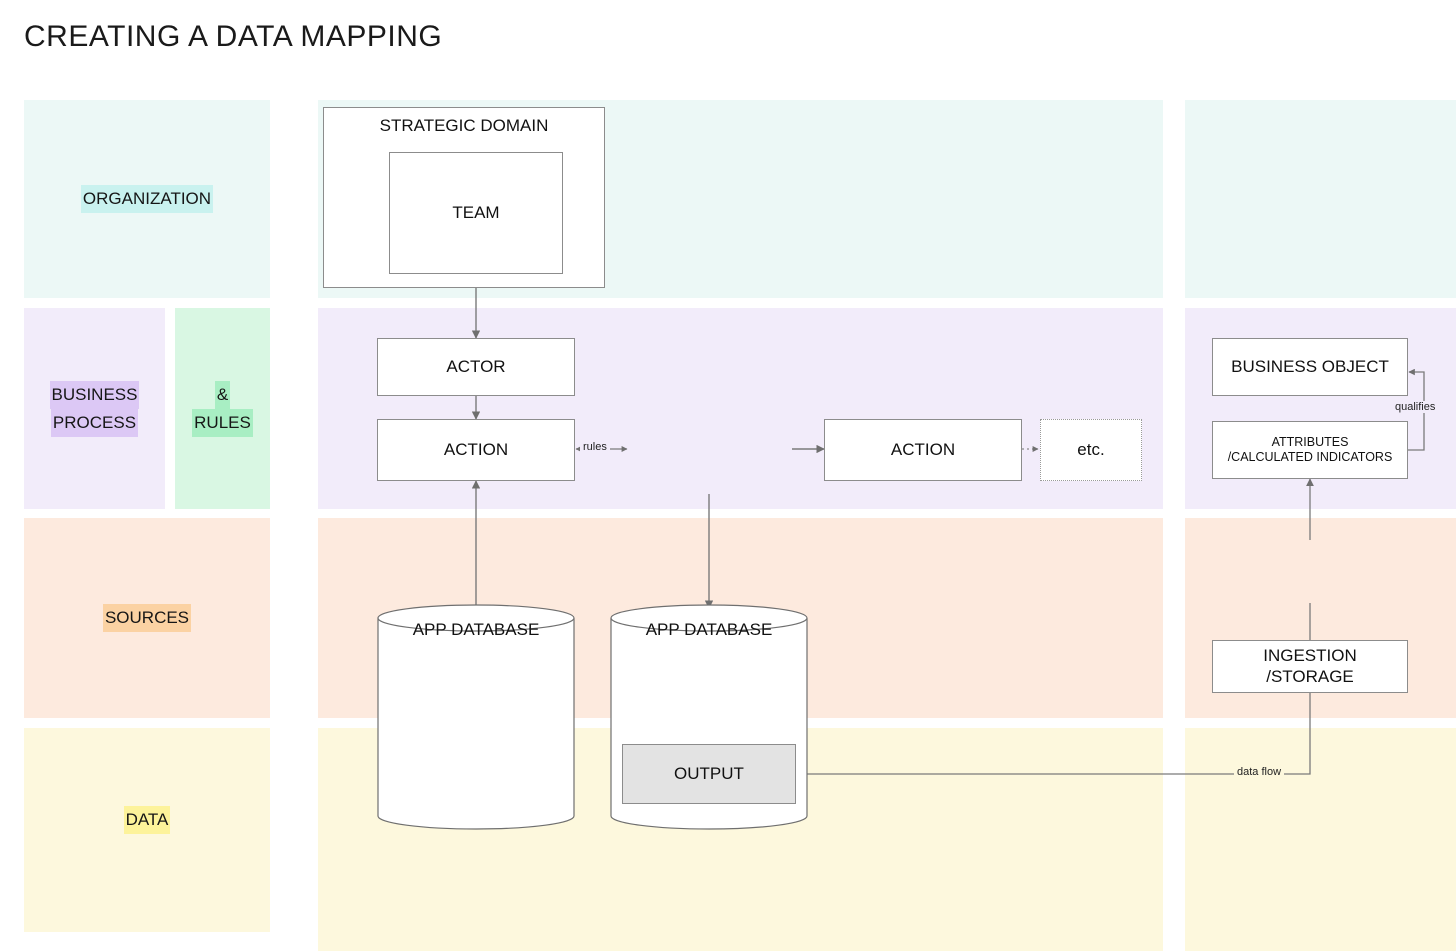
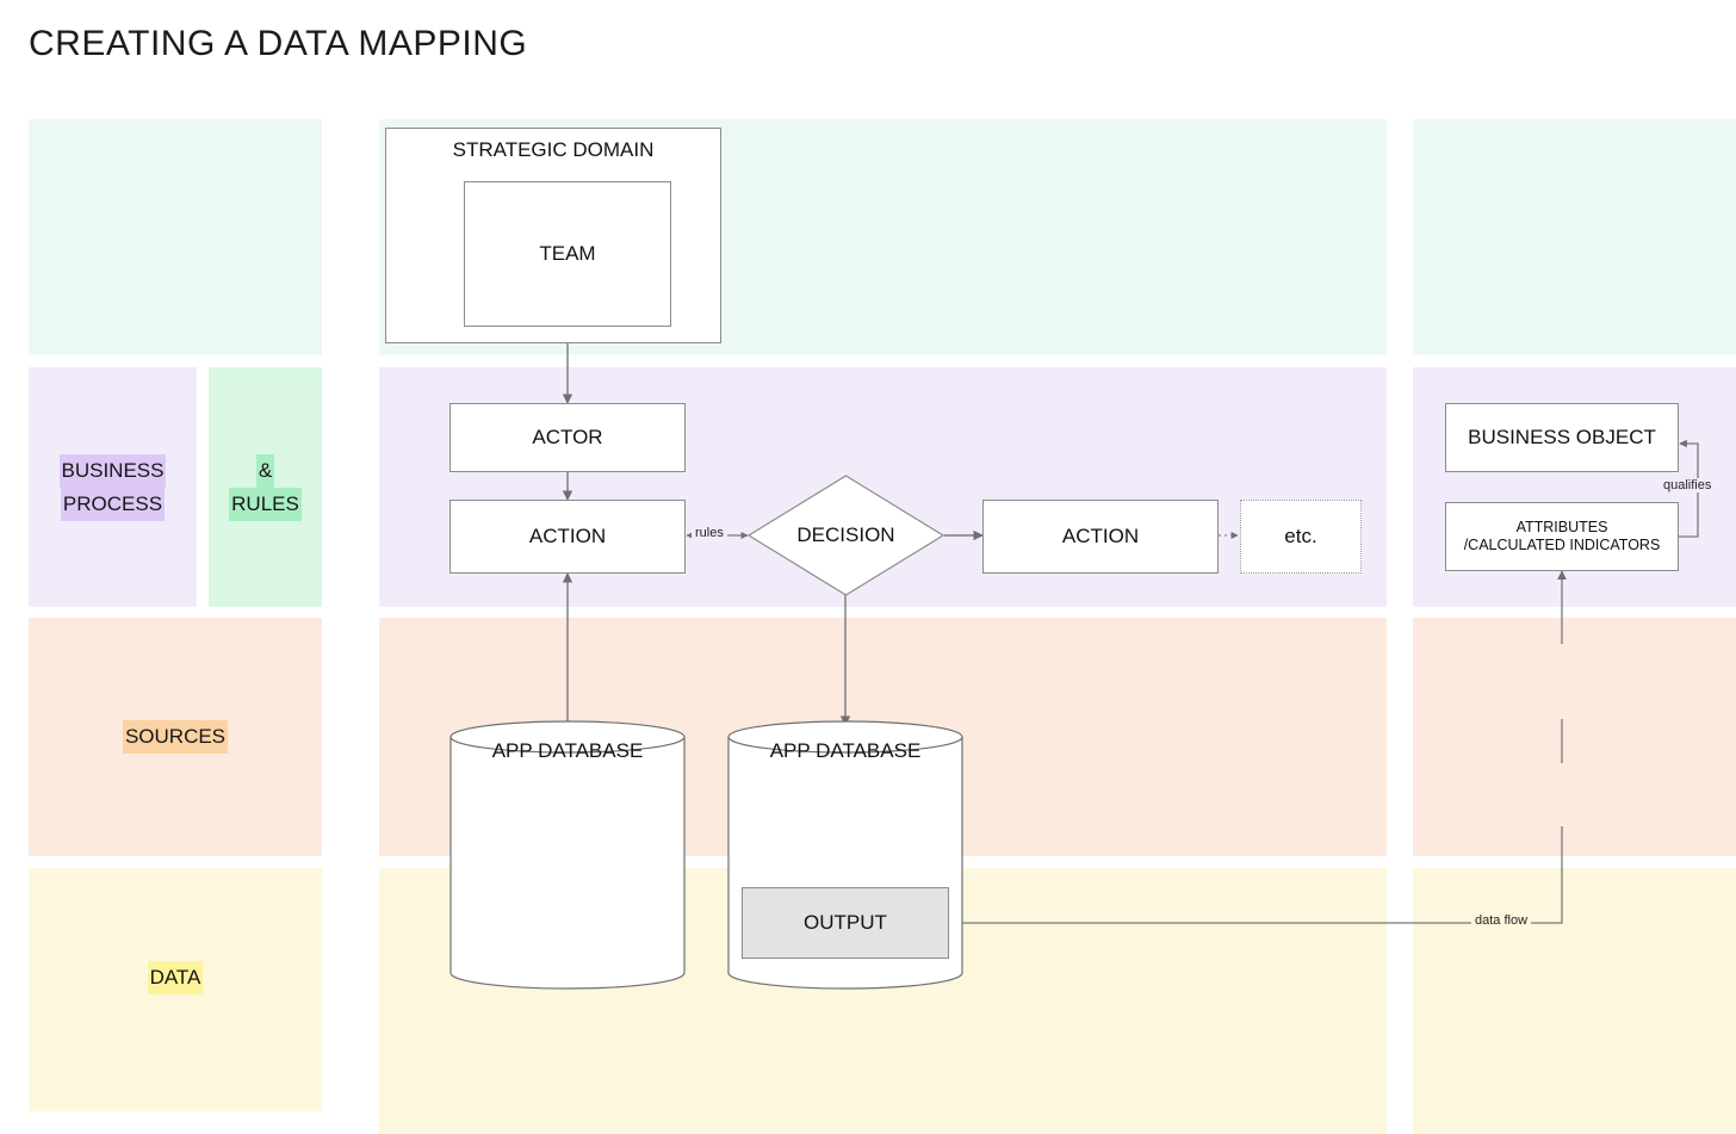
  CREATING A DATA MAPPING
- ORGANIZATION
  BUSINESS
  PROCESS
  &
  RULES
  SOURCES
  DATA
  STRATEGIC DOMAIN
  TEAM
  ACTOR
  ACTION
+ DECISION
  ACTION
  etc.
  BUSINESS OBJECT
  ATTRIBUTES
  /CALCULATED INDICATORS
- INGESTION
- /STORAGE
  APP DATABASE
  APP DATABASE
  OUTPUT
  rules
  qualifies
  data flow
